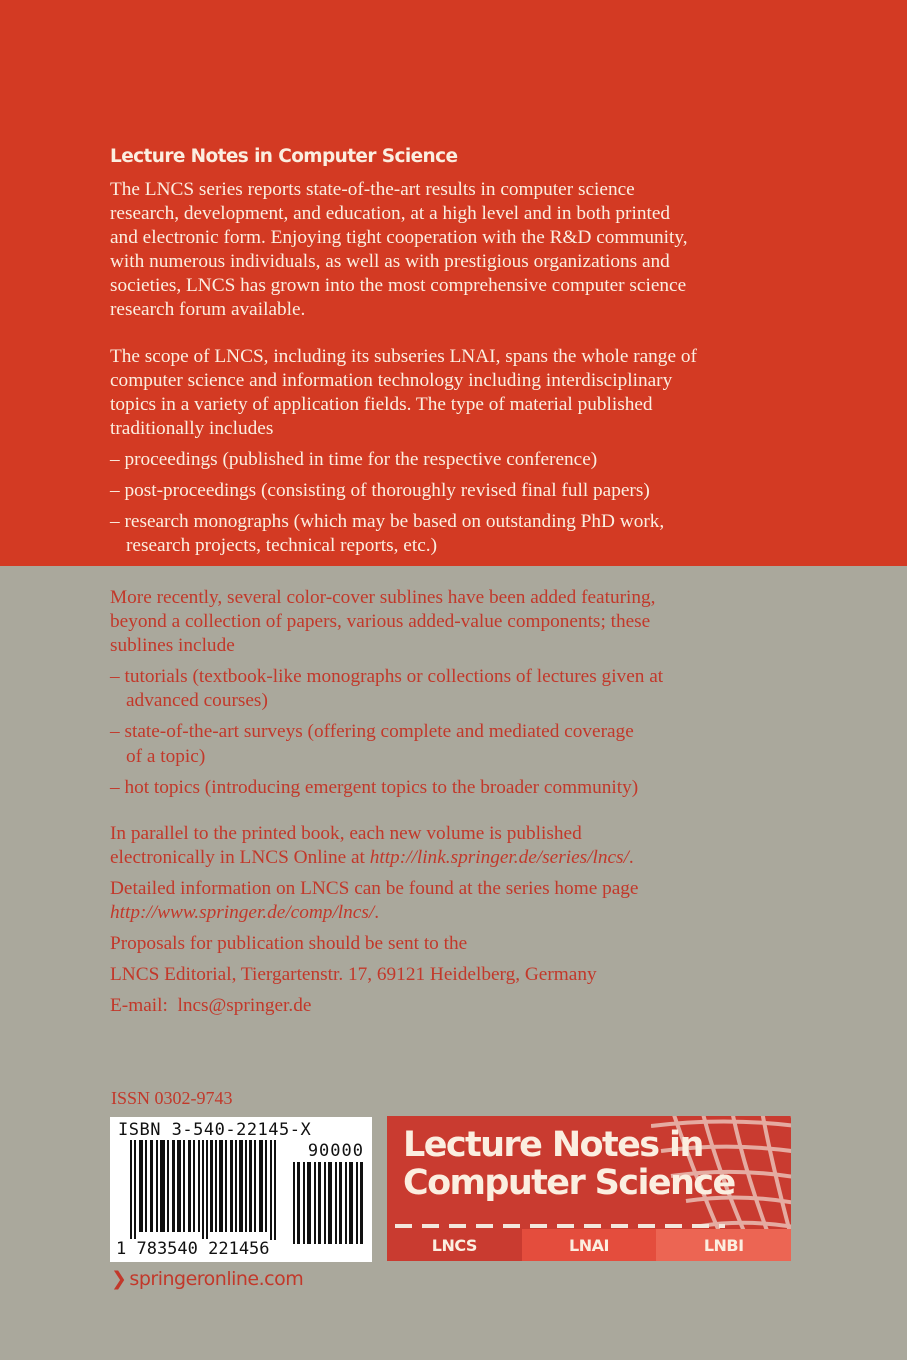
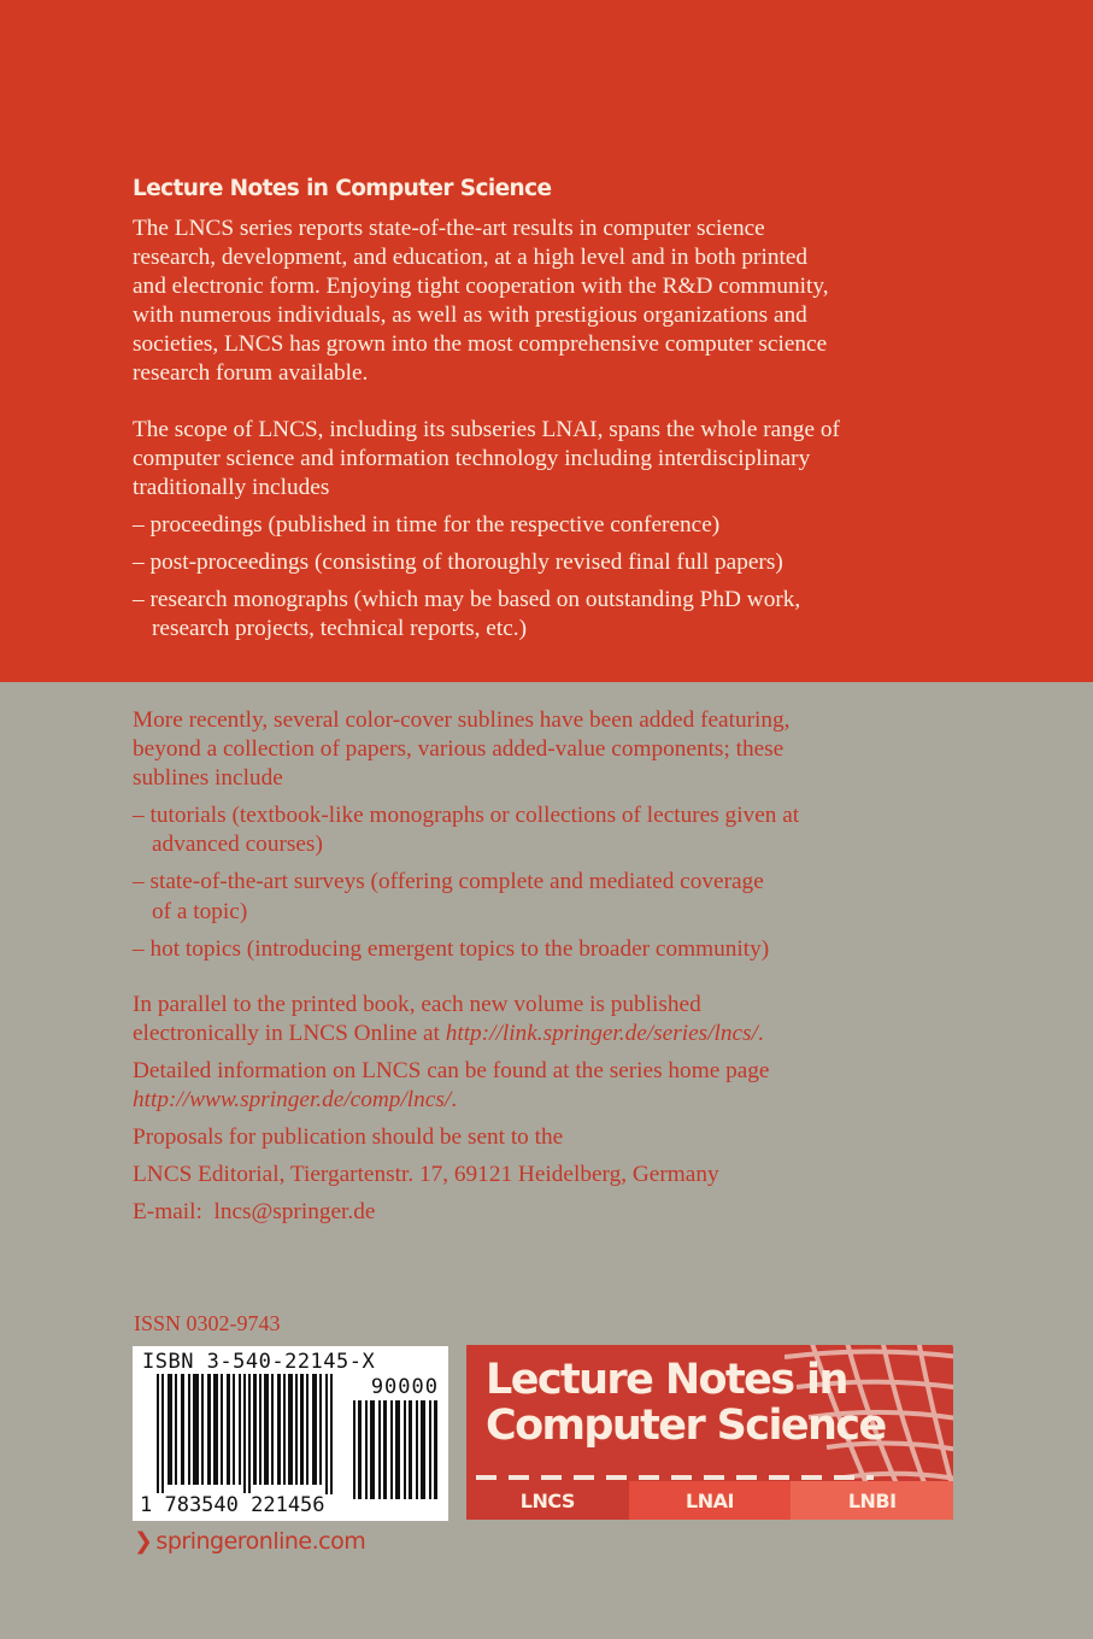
  Lecture Notes in Computer Science
  The LNCS series reports state-of-the-art results in computer science
  research, development, and education, at a high level and in both printed
  and electronic form. Enjoying tight cooperation with the R&D community,
  with numerous individuals, as well as with prestigious organizations and
  societies, LNCS has grown into the most comprehensive computer science
  research forum available.
  The scope of LNCS, including its subseries LNAI, spans the whole range of
  computer science and information technology including interdisciplinary
- topics in a variety of application fields. The type of material published
  traditionally includes
  – proceedings (published in time for the respective conference)
  – post-proceedings (consisting of thoroughly revised final full papers)
  – research monographs (which may be based on outstanding PhD work,
  research projects, technical reports, etc.)
  More recently, several color-cover sublines have been added featuring,
  beyond a collection of papers, various added-value components; these
  sublines include
  – tutorials (textbook-like monographs or collections of lectures given at
  advanced courses)
  – state-of-the-art surveys (offering complete and mediated coverage
  of a topic)
  – hot topics (introducing emergent topics to the broader community)
  In parallel to the printed book, each new volume is published
  electronically in LNCS Online at http://link.springer.de/series/lncs/.
  Detailed information on LNCS can be found at the series home page
  http://www.springer.de/comp/lncs/.
  Proposals for publication should be sent to the
  LNCS Editorial, Tiergartenstr. 17, 69121 Heidelberg, Germany
  E-mail: lncs@springer.de
  ISSN 0302-9743
  ISBN 3-540-22145-X
  90000
  1 783540 221456
  ❯ springeronline.com
  Lecture Notes in
  Computer Science
  LNCS
  LNAI
  LNBI
